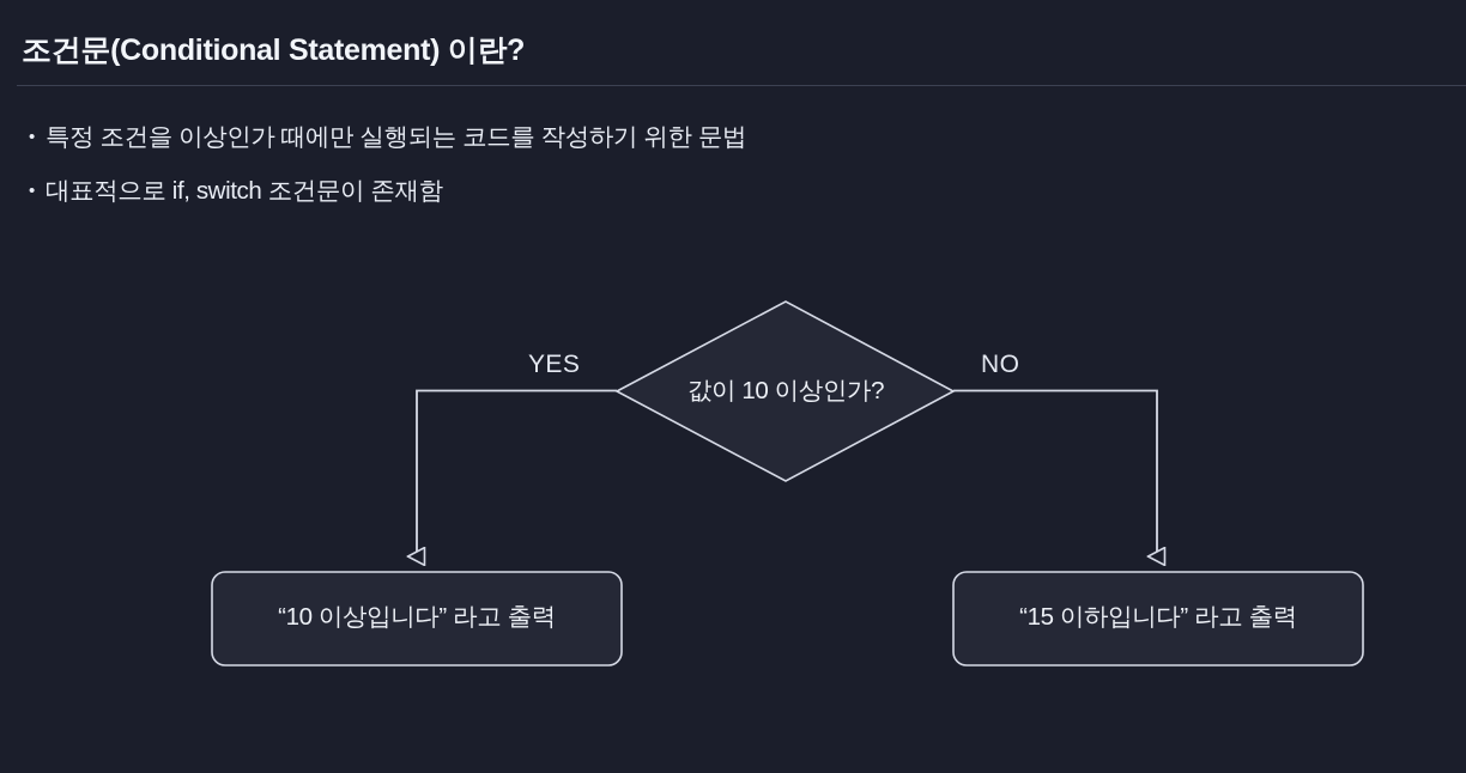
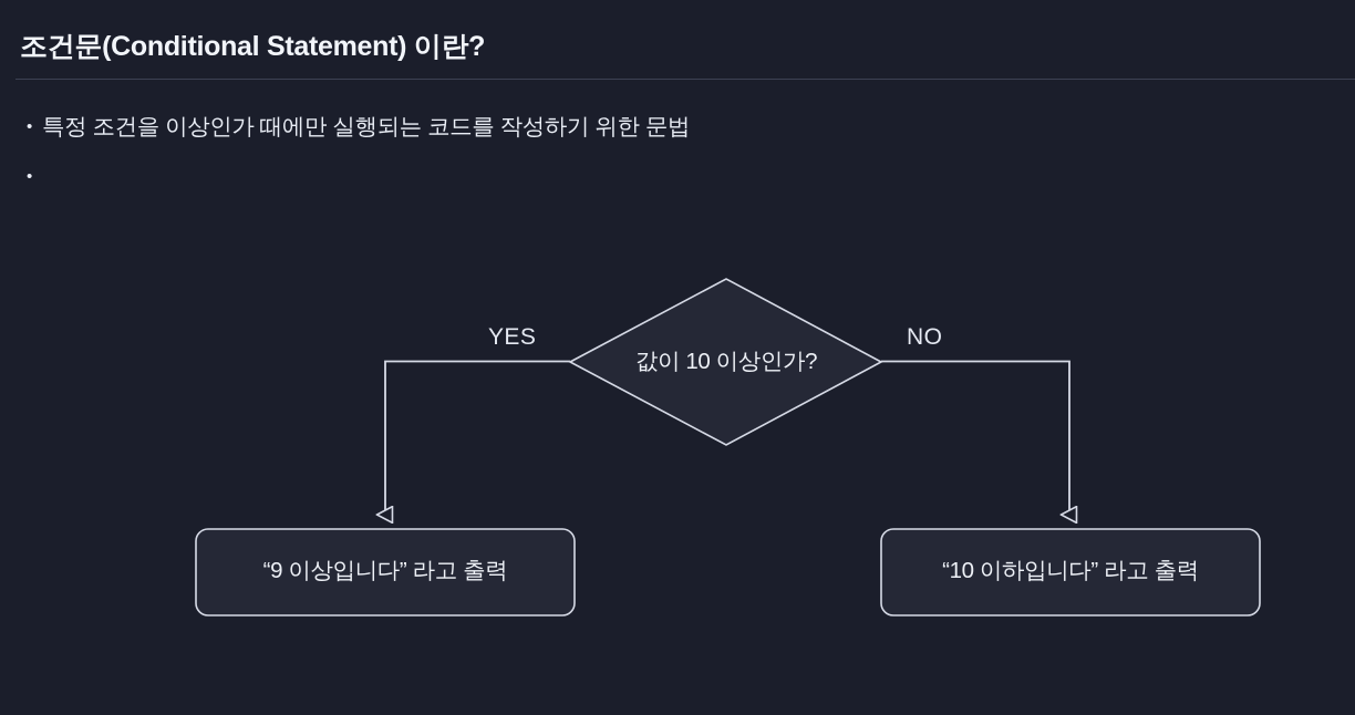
  조건문(Conditional Statement) 이란?
  •
  특정 조건을 이상인가 때에만 실행되는 코드를 작성하기 위한 문법
  •
- 대표적으로 if, switch 조건문이 존재함
  값이 10 이상인가?
  YES
  NO
- “10 이상입니다” 라고 출력
+ “9 이상입니다” 라고 출력
- “15 이하입니다” 라고 출력
+ “10 이하입니다” 라고 출력
